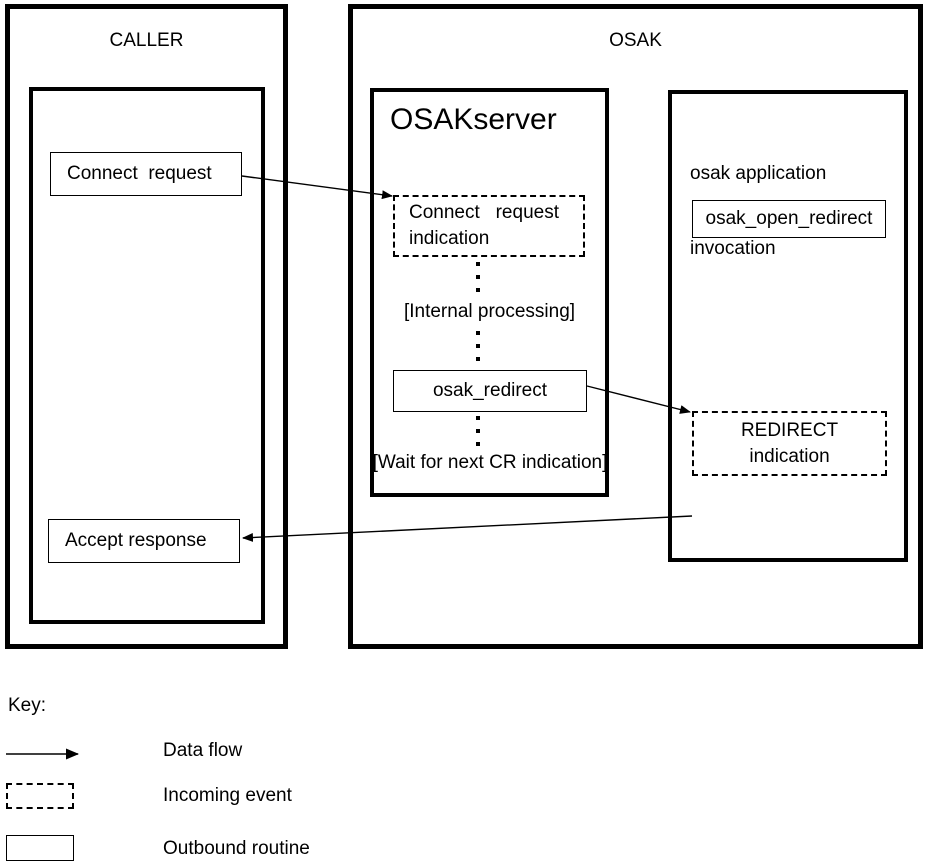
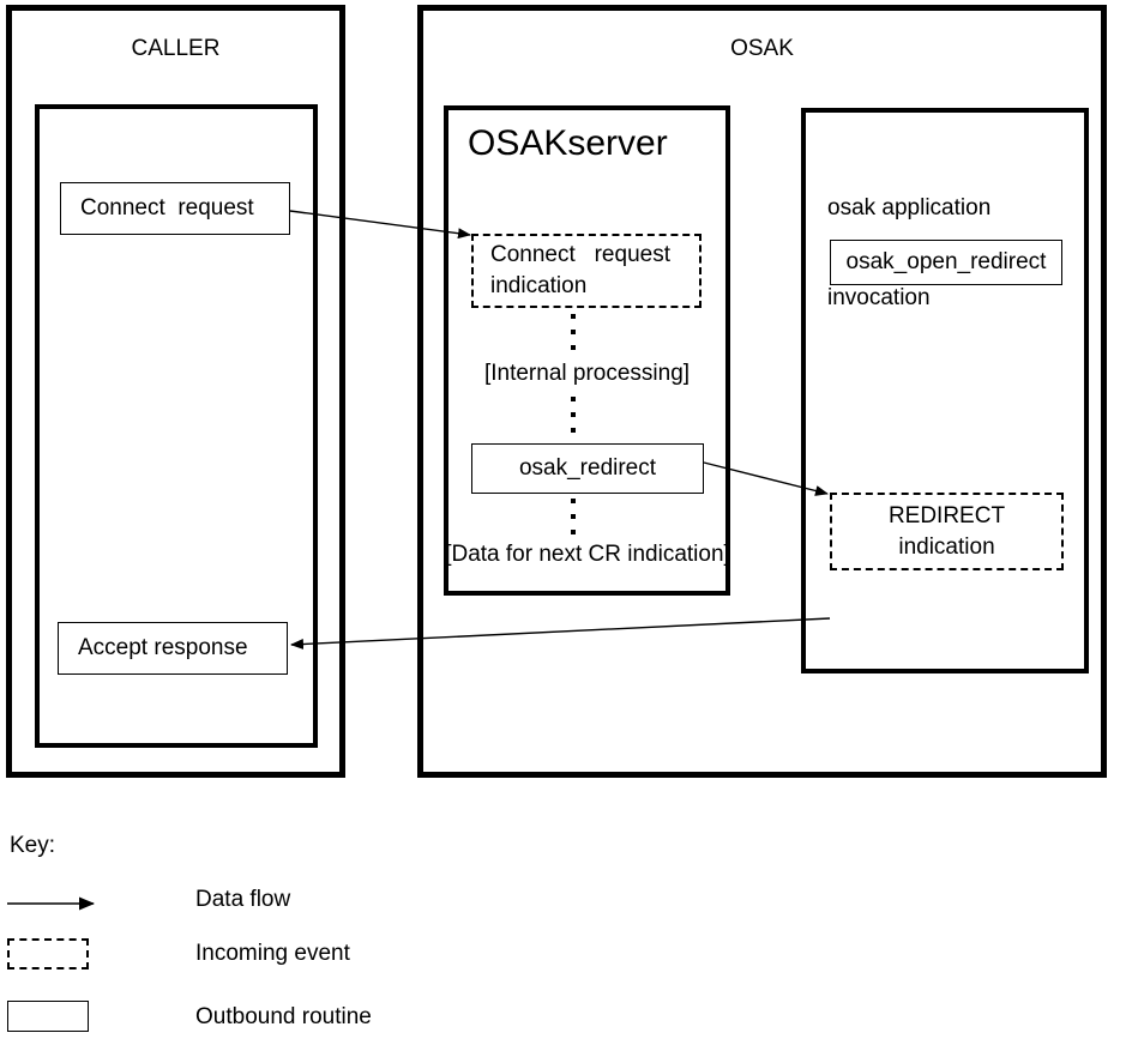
  CALLER
  Connect request
  Accept response
  OSAK
  OSAKserver
  Connect request
  indication
  [Internal processing]
  osak_redirect
- [Wait for next CR indication]
+ [Data for next CR indication]
  osak application
  invocation
  osak_open_redirect
  REDIRECT
  indication
  Key:
  Data flow
  Incoming event
  Outbound routine
